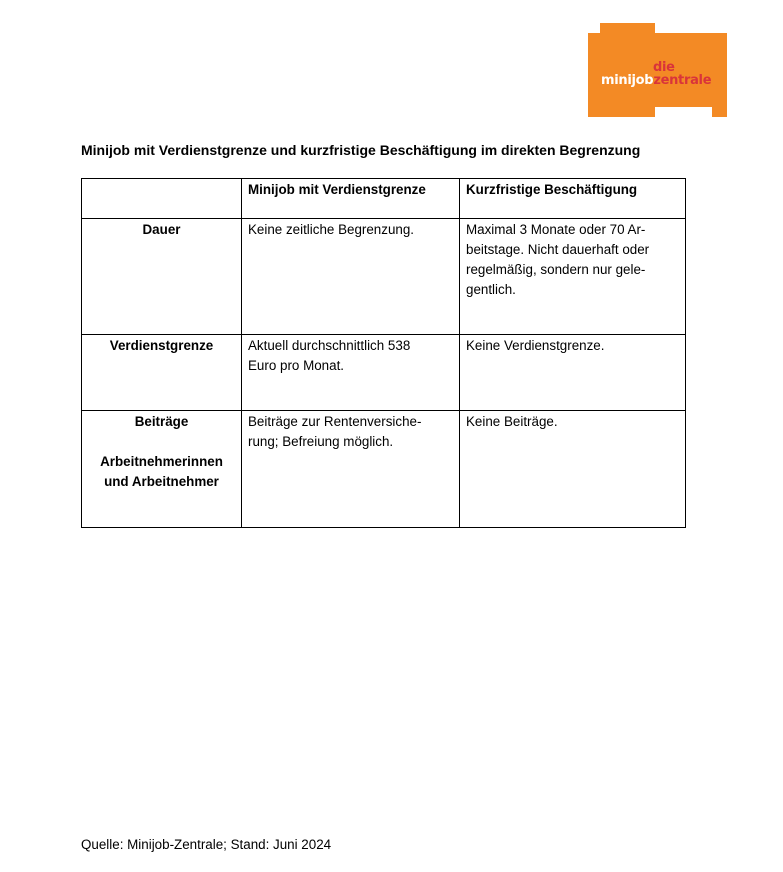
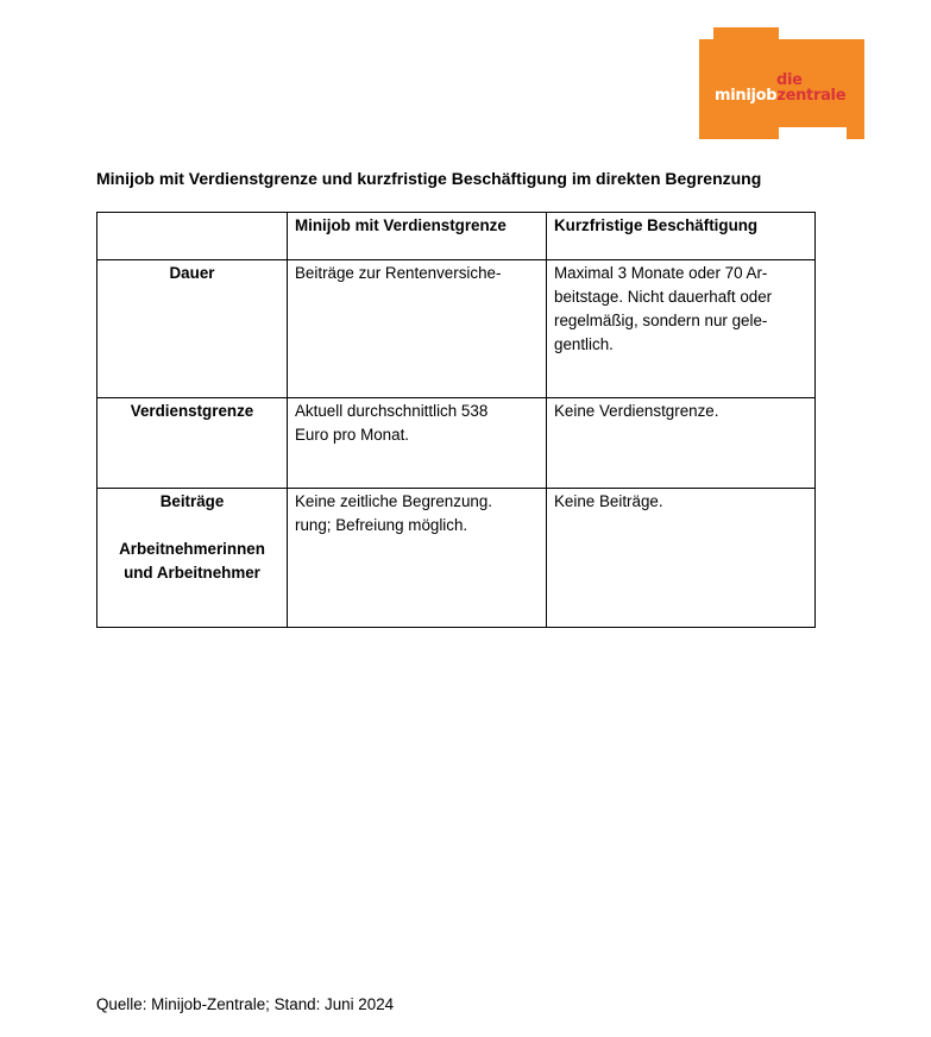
  die
  minijobzentrale
  Minijob mit Verdienstgrenze und kurzfristige Beschäftigung im direkten Begrenzung
  	Minijob mit Verdienstgrenze	Kurzfristige Beschäftigung
- Dauer	Keine zeitliche Begrenzung.	Maximal 3 Monate oder 70 Ar-beitstage. Nicht dauerhaft oderregelmäßig, sondern nur gele-gentlich.
+ Dauer	Beiträge zur Rentenversiche-	Maximal 3 Monate oder 70 Ar-beitstage. Nicht dauerhaft oderregelmäßig, sondern nur gele-gentlich.
  Verdienstgrenze	Aktuell durchschnittlich 538Euro pro Monat.	Keine Verdienstgrenze.
- BeiträgeArbeitnehmerinnenund Arbeitnehmer	Beiträge zur Rentenversiche-rung; Befreiung möglich.	Keine Beiträge.
+ BeiträgeArbeitnehmerinnenund Arbeitnehmer	Keine zeitliche Begrenzung.rung; Befreiung möglich.	Keine Beiträge.
  Quelle: Minijob-Zentrale; Stand: Juni 2024
